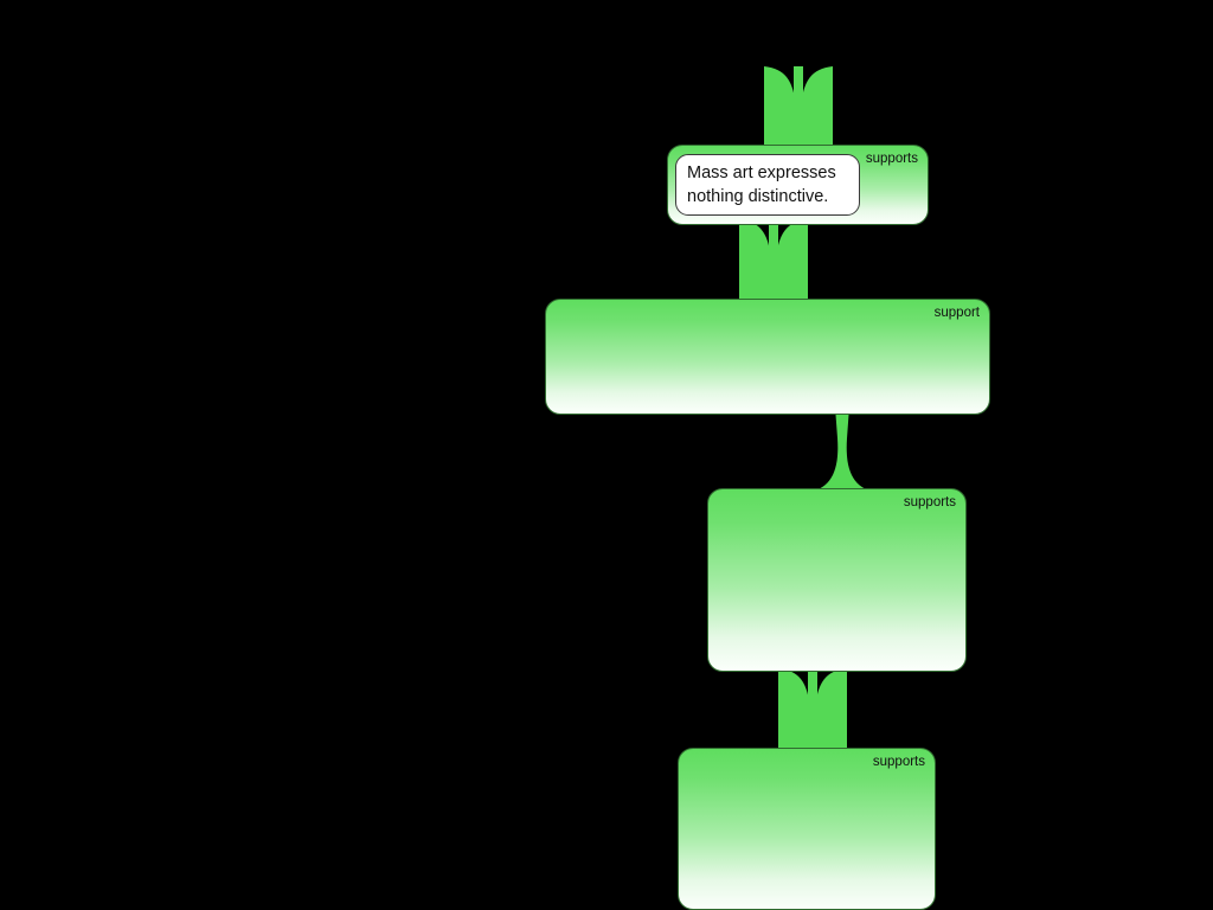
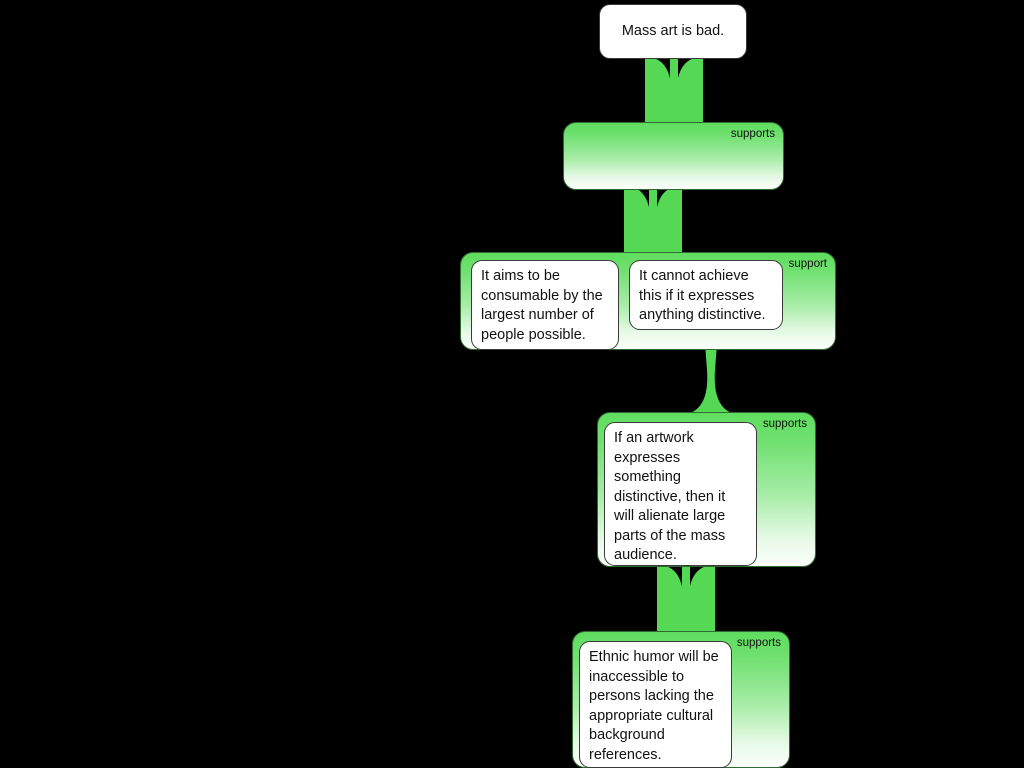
+ Mass art is bad.
  supports
- Mass art expresses nothing distinctive.
  support
+ It aims to be consumable by the largest number of people possible.
+ It cannot achieve this if it expresses anything distinctive.
  supports
+ If an artwork expresses something distinctive, then it will alienate large parts of the mass audience.
  supports
+ Ethnic humor will be inaccessible to persons lacking the appropriate cultural background references.
